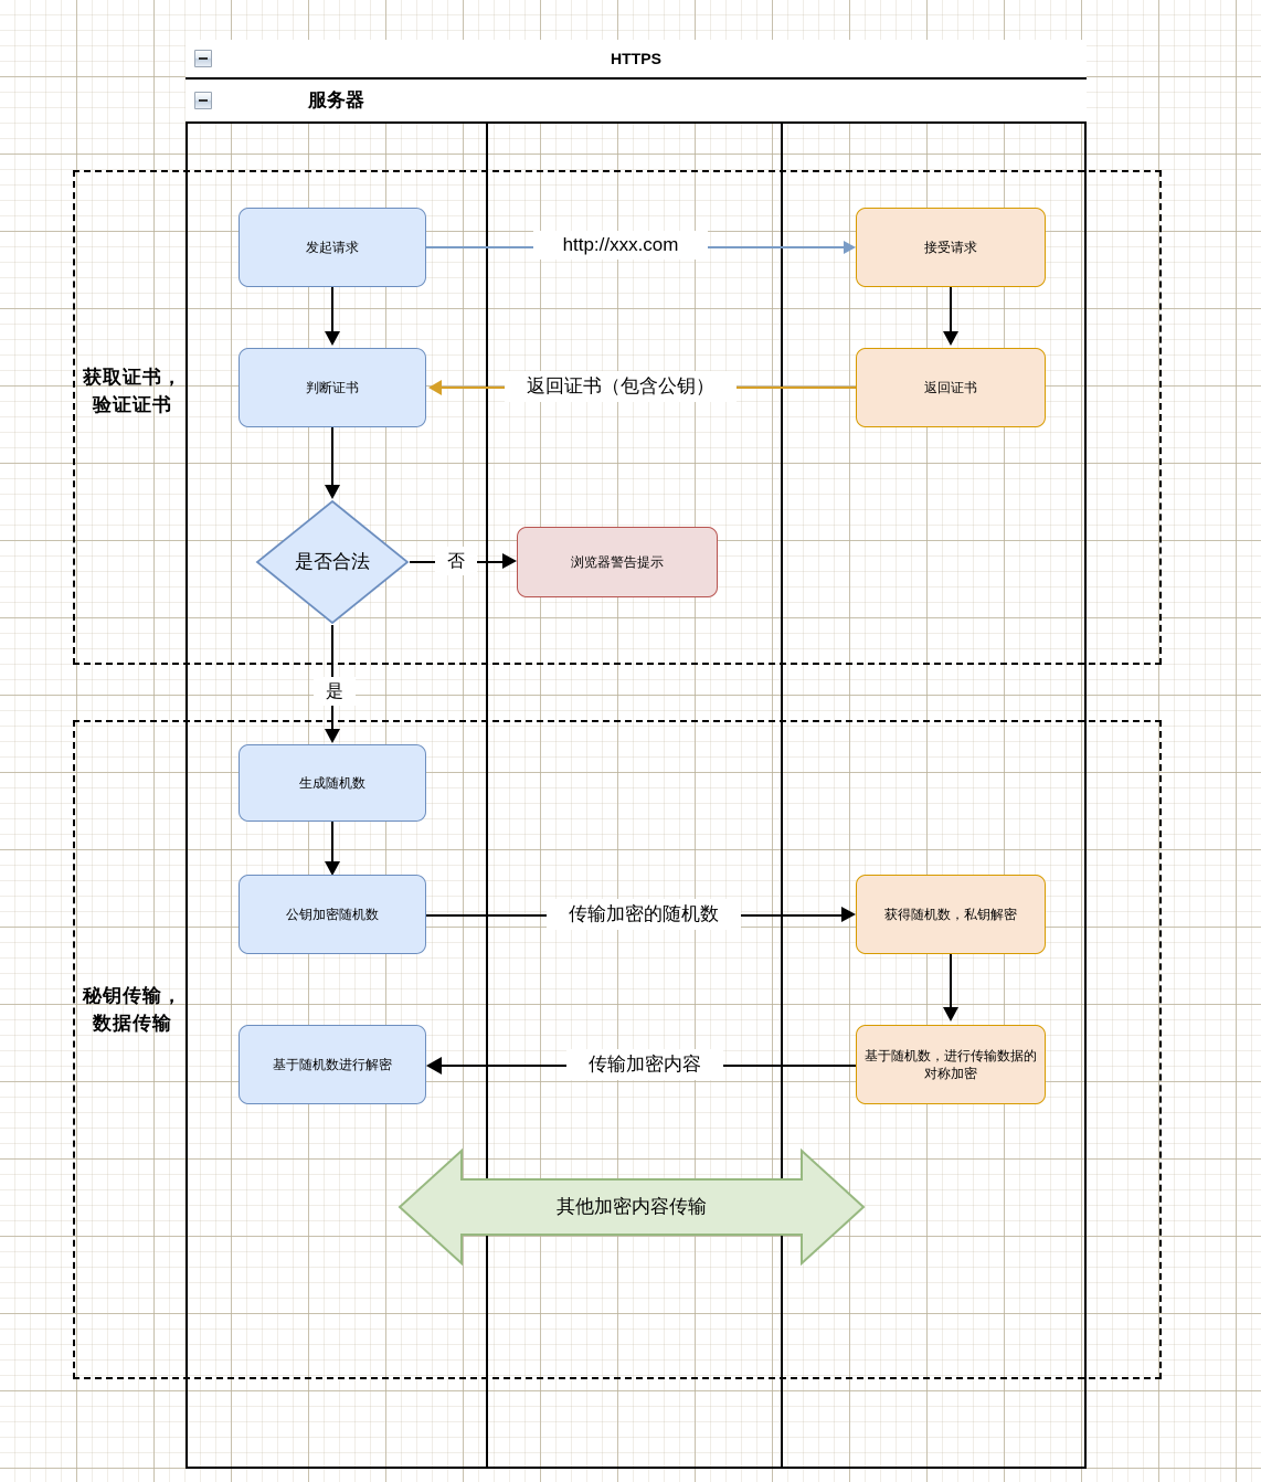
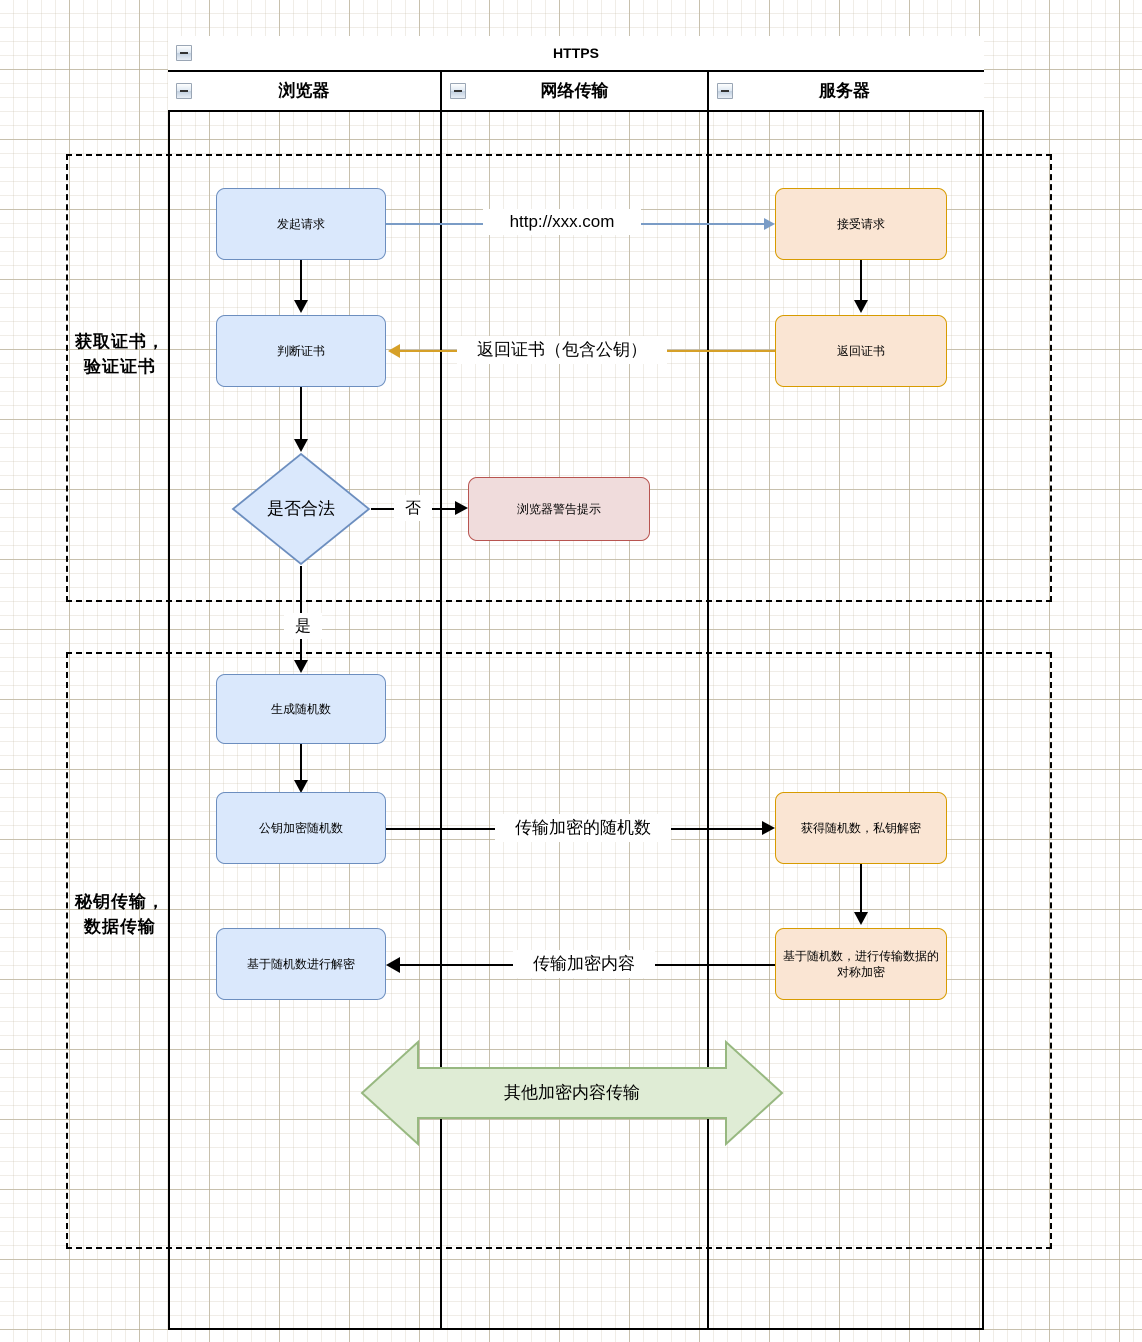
  获取证书，验证证书
  秘钥传输，数据传输
  HTTPS
+ 浏览器
+ 网络传输
  服务器
  http://xxx.com
  返回证书（包含公钥）
  否
  是
  传输加密的随机数
  传输加密内容
  发起请求
  接受请求
  判断证书
  返回证书
  浏览器警告提示
  生成随机数
  公钥加密随机数
  获得随机数，私钥解密
  基于随机数进行解密
  基于随机数，进行传输数据的对称加密
  是否合法
  其他加密内容传输
